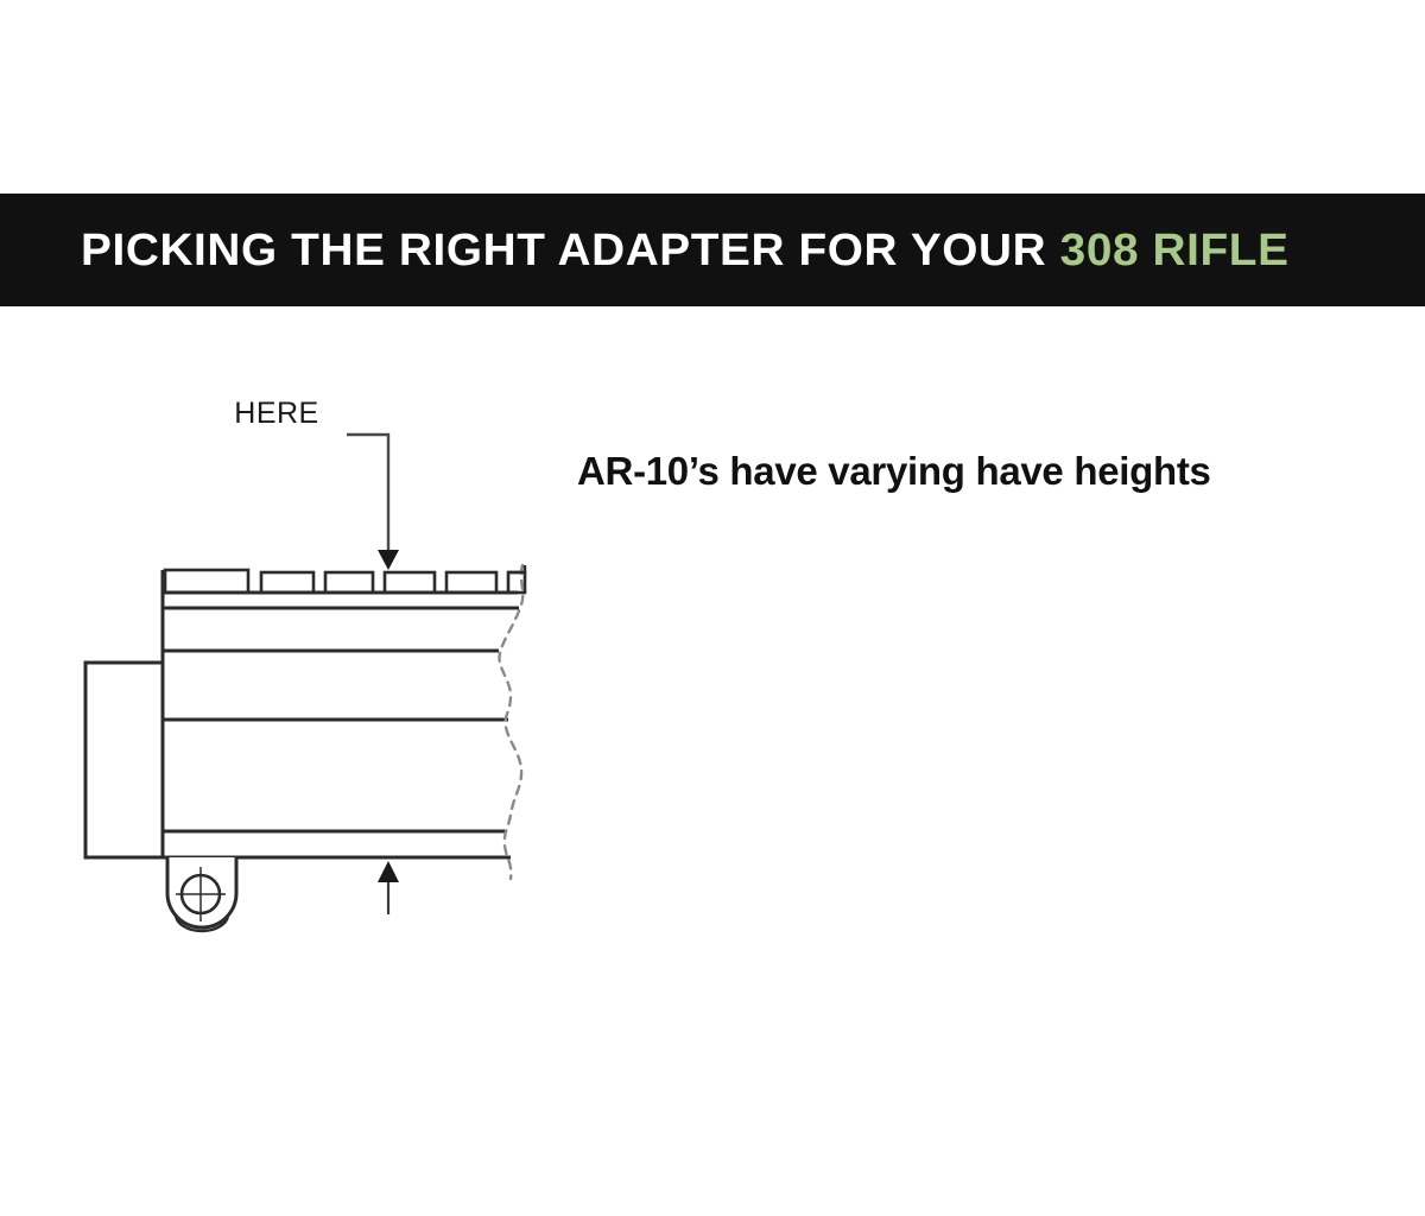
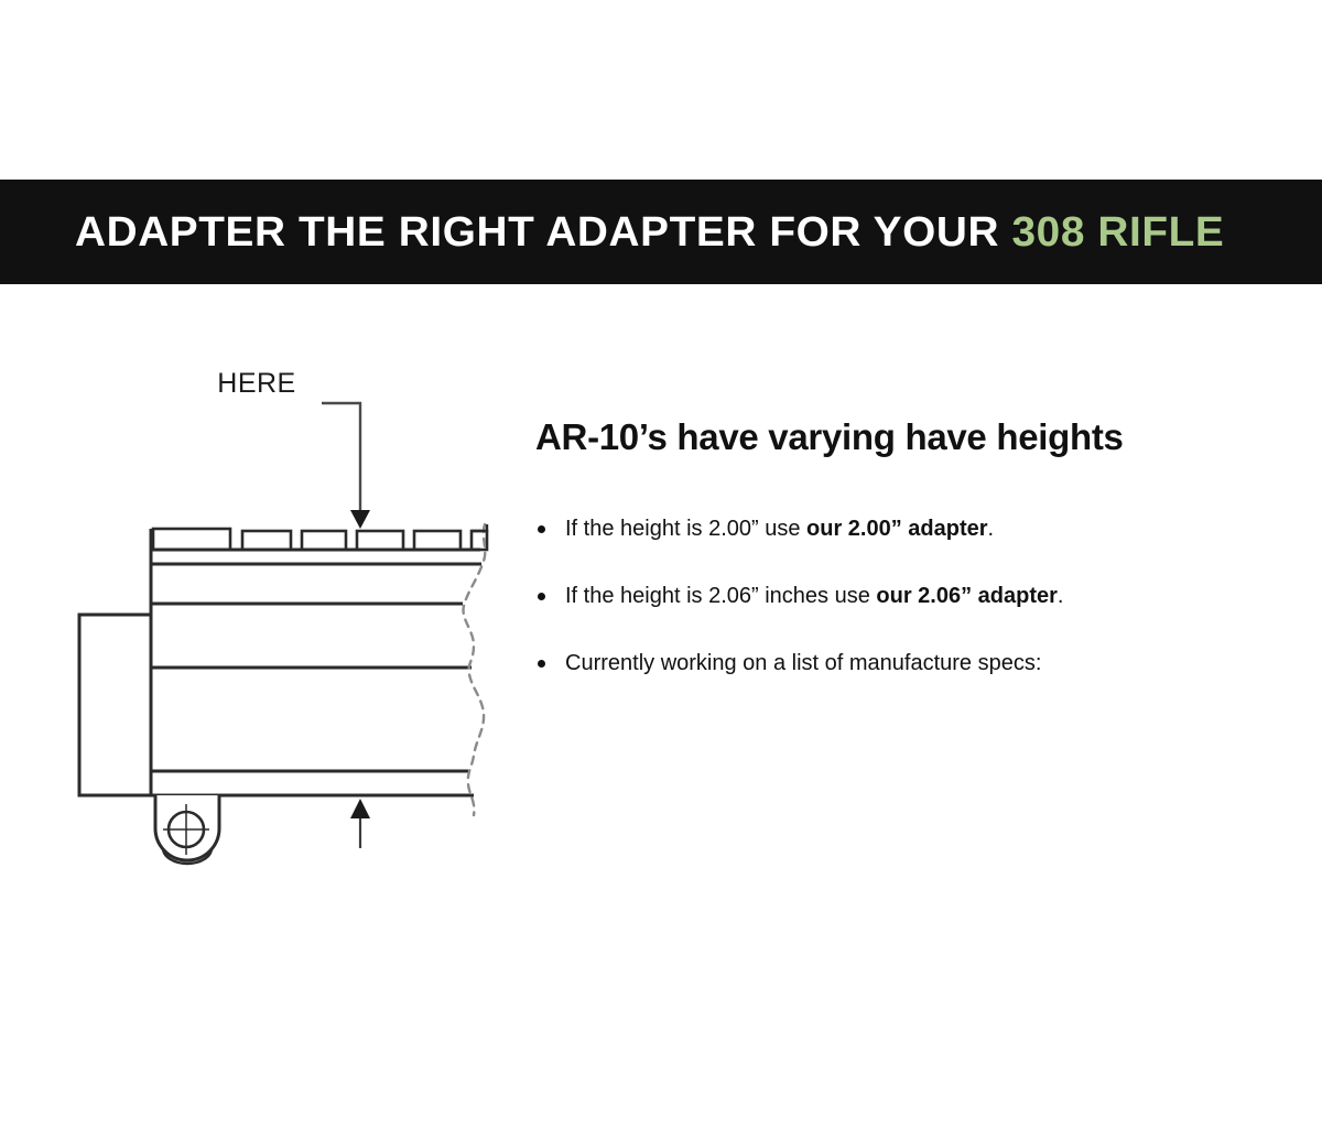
- PICKING THE RIGHT ADAPTER FOR YOUR 308 RIFLE
+ ADAPTER THE RIGHT ADAPTER FOR YOUR 308 RIFLE
  HERE
  AR-10’s have varying have heights
+ If the height is 2.00” use our 2.00” adapter.
+ If the height is 2.06” inches use our 2.06” adapter.
+ Currently working on a list of manufacture specs:
